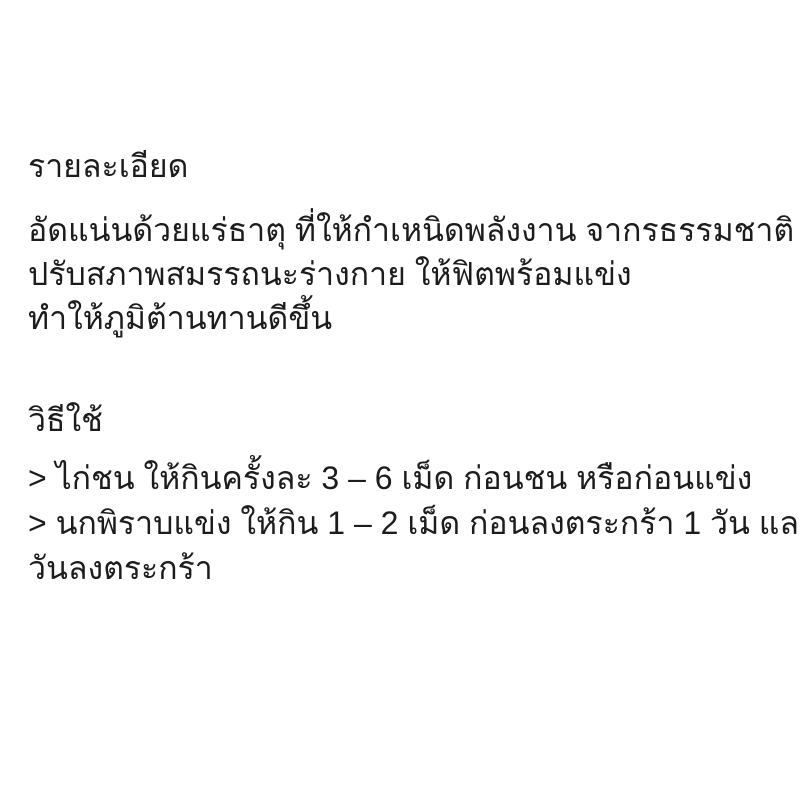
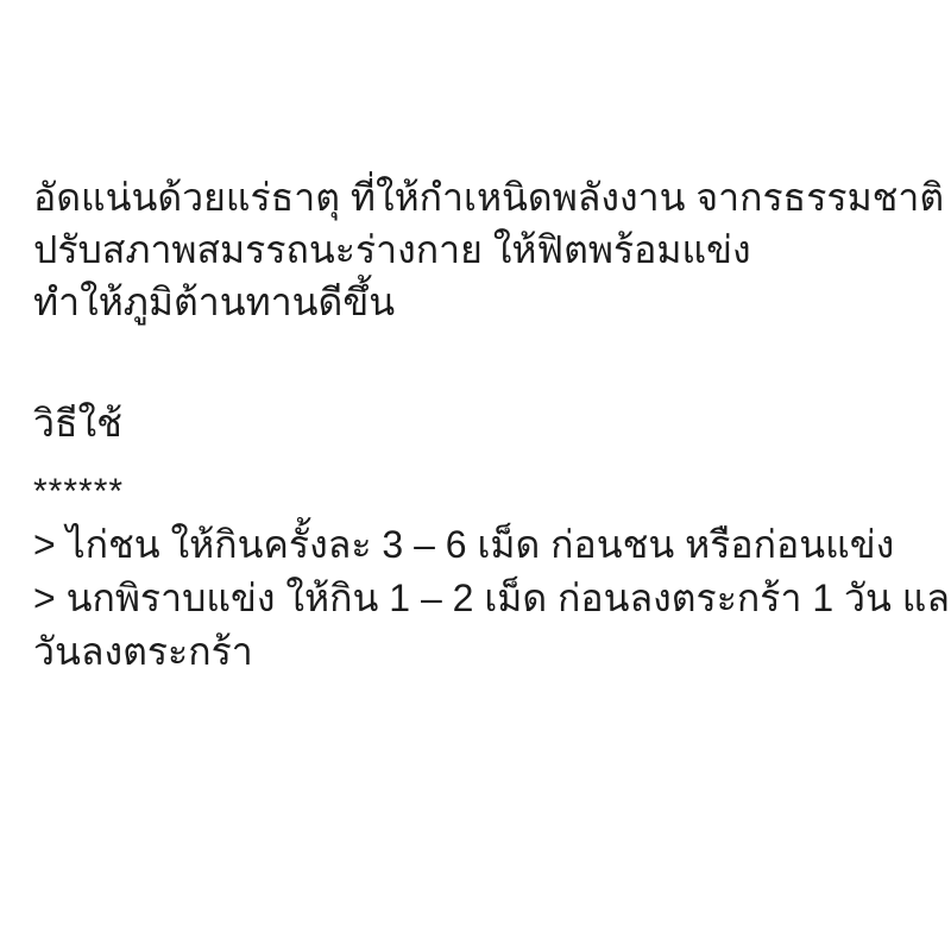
- รายละเอียด
  อัดแน่นด้วยแร่ธาตุ ที่ให้กำเหนิดพลังงาน จากรธรรมชาติ
  ปรับสภาพสมรรถนะร่างกาย ให้ฟิตพร้อมแข่ง
  ทำให้ภูมิต้านทานดีขึ้น
  วิธีใช้
+ ******
  > ไก่ชน ให้กินครั้งละ 3 – 6 เม็ด ก่อนชน หรือก่อนแข่ง
  > นกพิราบแข่ง ให้กิน 1 – 2 เม็ด ก่อนลงตระกร้า 1 วัน แล
  วันลงตระกร้า
